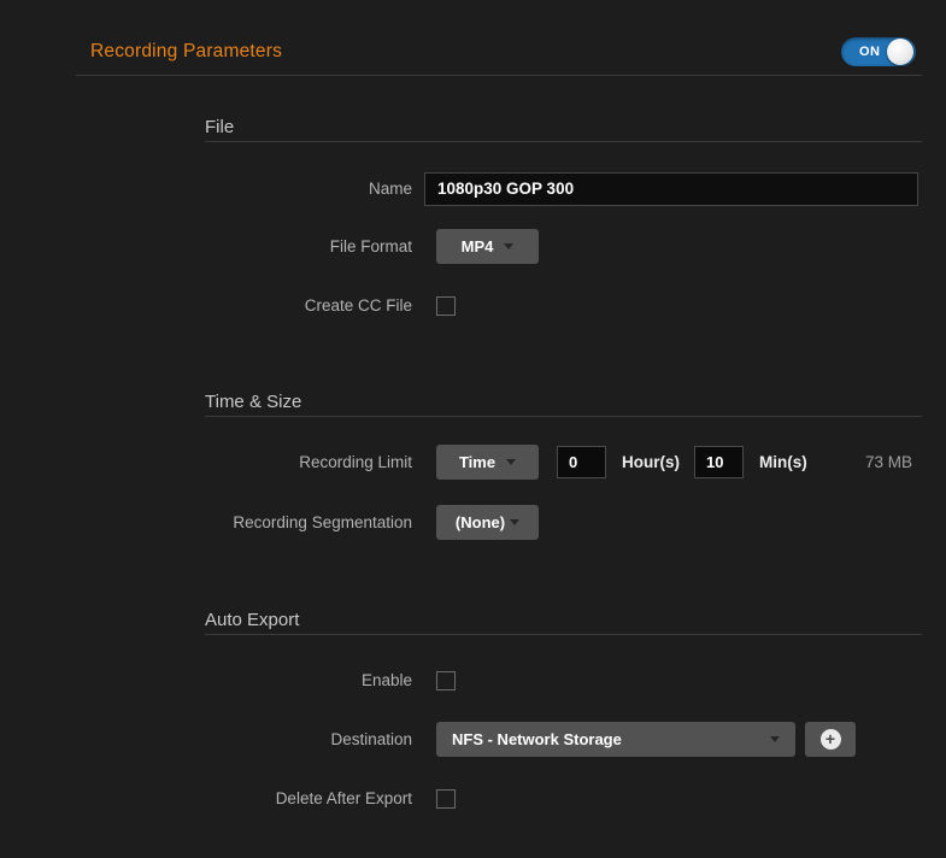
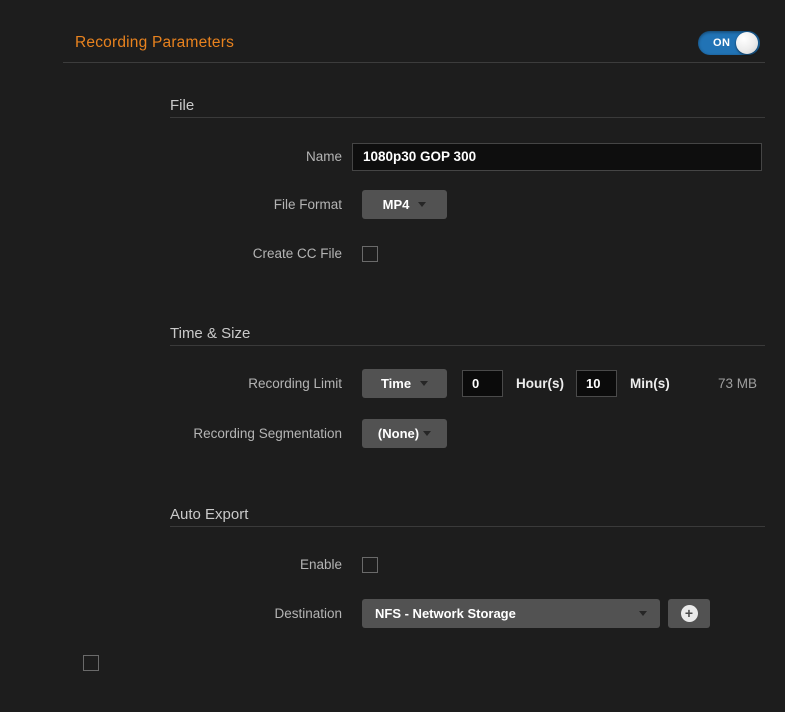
  Recording Parameters
  ON
  File
  Name
  1080p30 GOP 300
  File Format
  MP4
  Create CC File
  Time & Size
  Recording Limit
  Time
  0
  Hour(s)
  10
  Min(s)
  73 MB
  Recording Segmentation
  (None)
  Auto Export
  Enable
  Destination
  NFS - Network Storage
  +
- Delete After Export
